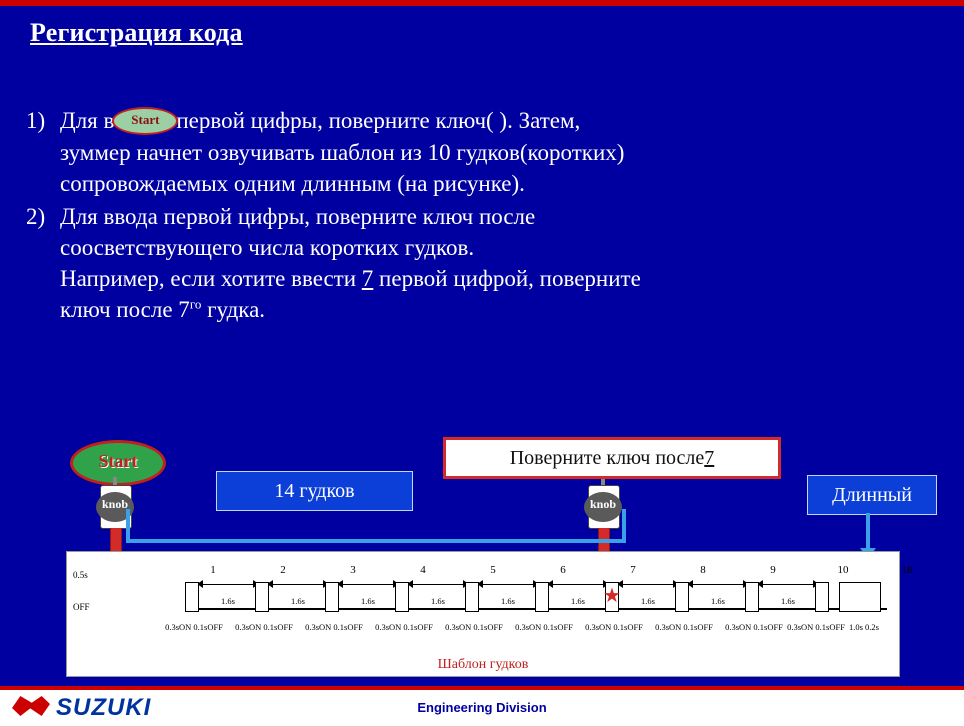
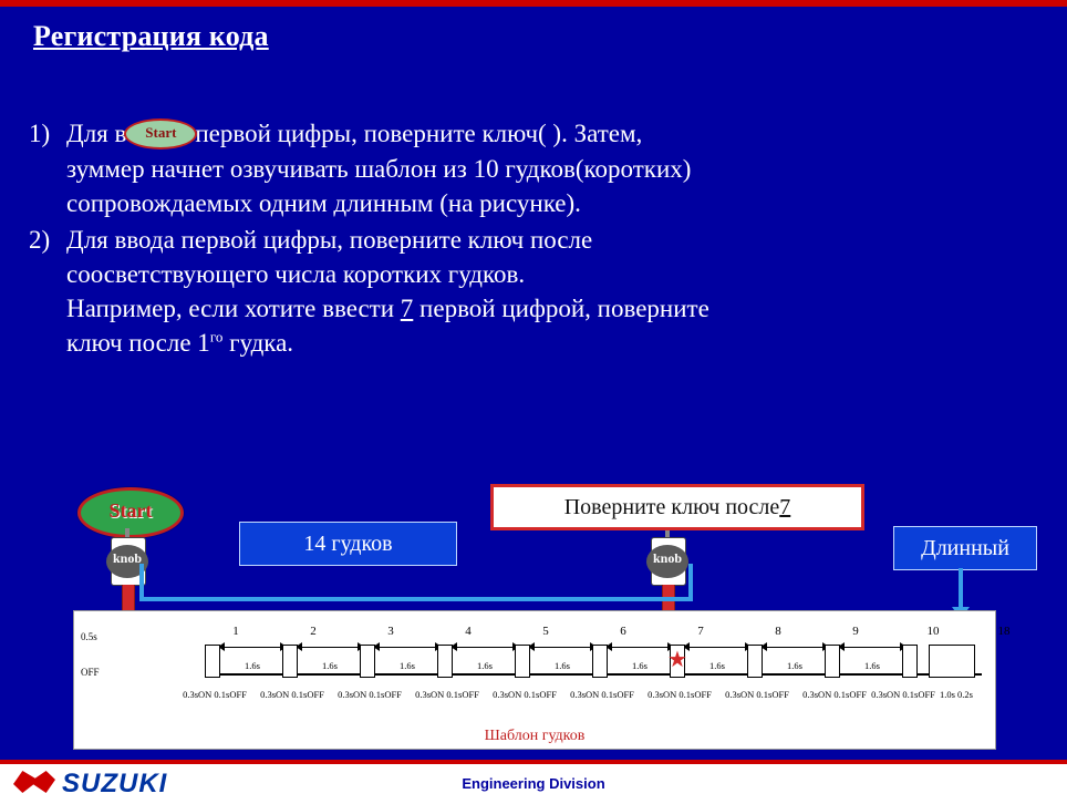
  Регистрация кода
  1)
  Для в
  Start
  первой цифры, поверните ключ( ). Затем,
  зуммер начнет озвучивать шаблон из 10 гудков(коротких)
  сопровождаемых одним длинным (на рисунке).
  2)
  Для ввода первой цифры, поверните ключ после
  соосветствующего числа коротких гудков.
  Например, если хотите ввести 7 первой цифрой, поверните
- ключ после 7го гудка.
+ ключ после 1го гудка.
  Start
  knob
  knob
  14 гудков
  Длинный
  Поверните ключ после
  7
  0.5s
  OFF
  1
  2
  3
  4
  5
  6
  7
  8
  9
  10
  18
  1.6s
  1.6s
  1.6s
  1.6s
  1.6s
  1.6s
  1.6s
  1.6s
  1.6s
  ★
  0.3sON 0.1sOFF
  0.3sON 0.1sOFF
  0.3sON 0.1sOFF
  0.3sON 0.1sOFF
  0.3sON 0.1sOFF
  0.3sON 0.1sOFF
  0.3sON 0.1sOFF
  0.3sON 0.1sOFF
  0.3sON 0.1sOFF
  0.3sON 0.1sOFF
  1.0s 0.2s
  Шаблон гудков
  SUZUKI
  Engineering Division
